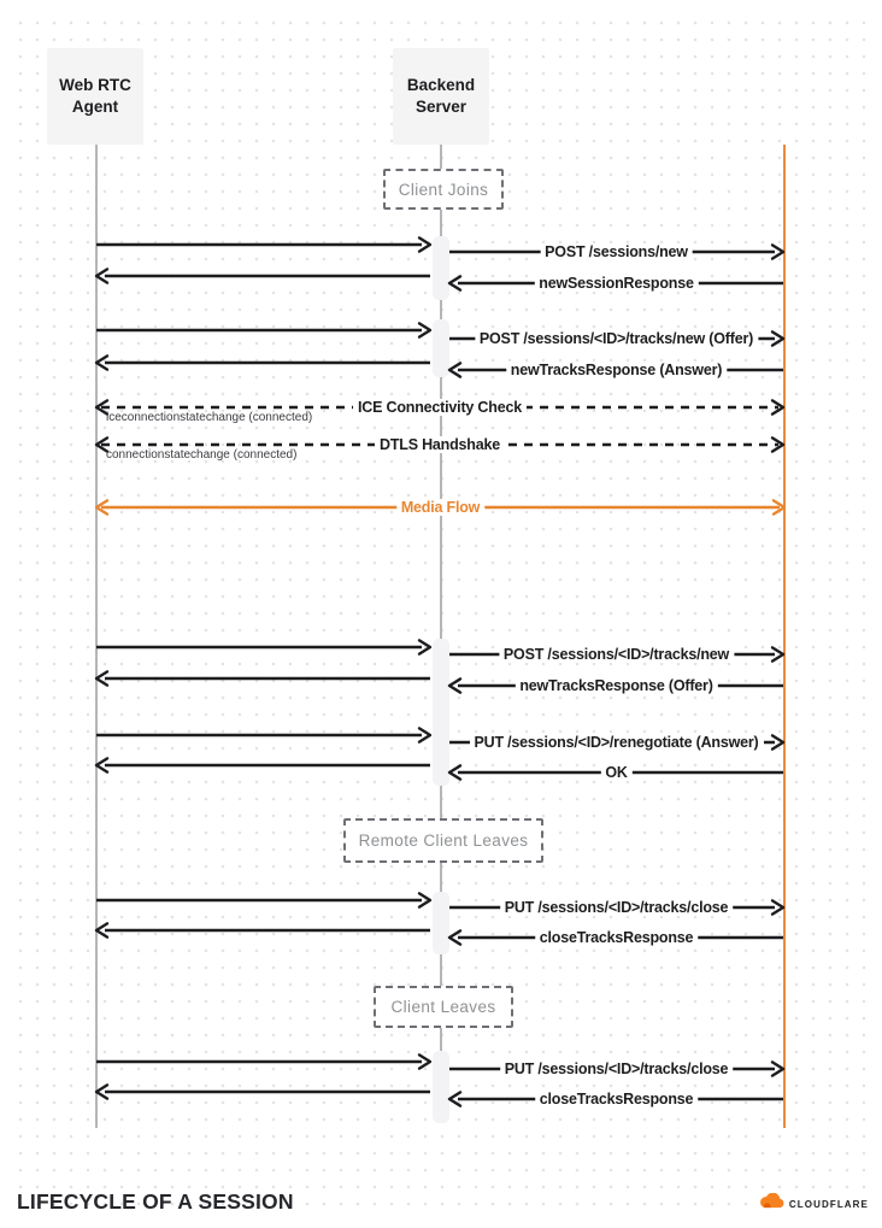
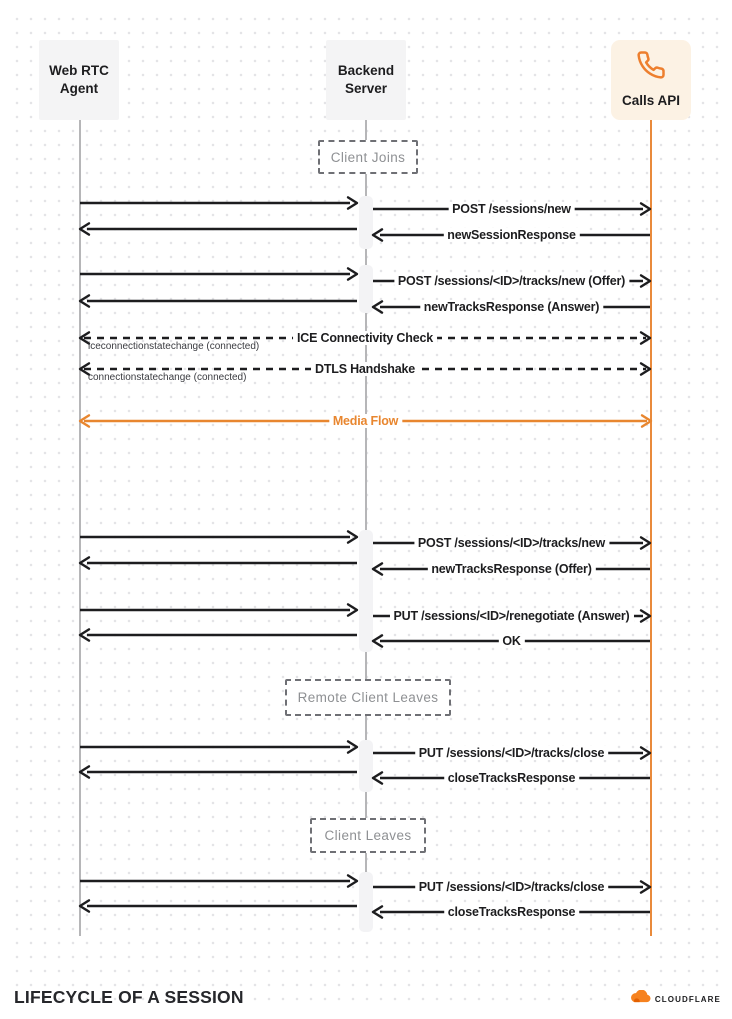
  POST /sessions/new
  newSessionResponse
  POST /sessions/<ID>/tracks/new (Offer)
  newTracksResponse (Answer)
  ICE Connectivity Check
  iceconnectionstatechange (connected)
  DTLS Handshake
  connectionstatechange (connected)
  Media Flow
  POST /sessions/<ID>/tracks/new
  newTracksResponse (Offer)
  PUT /sessions/<ID>/renegotiate (Answer)
  OK
  PUT /sessions/<ID>/tracks/close
  closeTracksResponse
  PUT /sessions/<ID>/tracks/close
  closeTracksResponse
  Client Joins
  Remote Client Leaves
  Client Leaves
  Web RTC Agent
  Backend Server
+ Calls API
  LIFECYCLE OF A SESSION
  CLOUDFLARE
